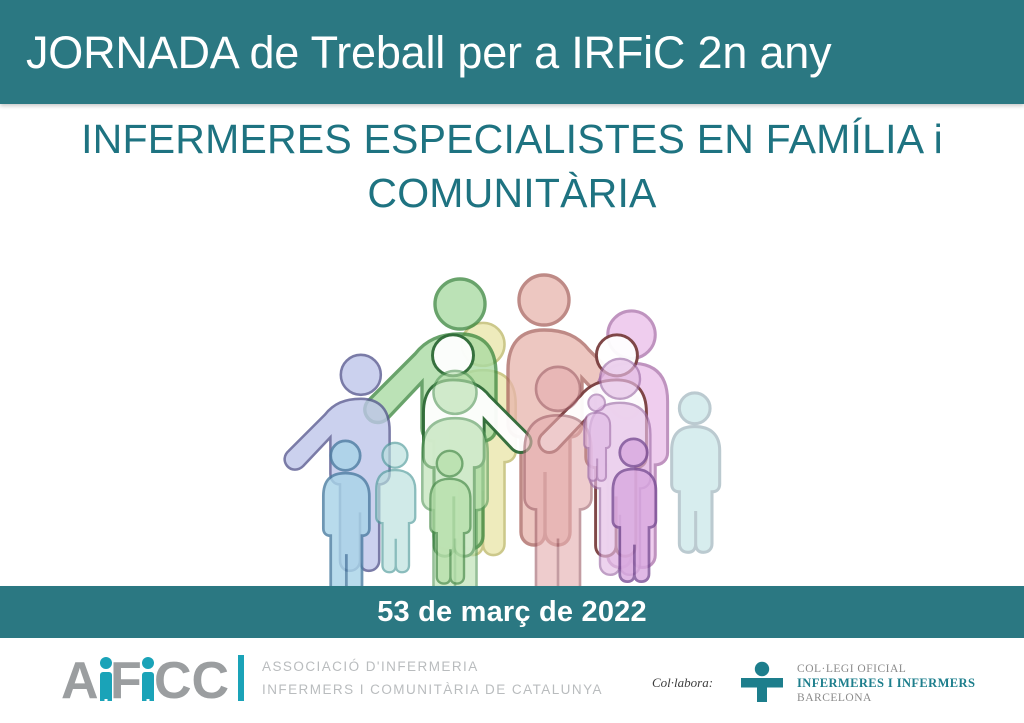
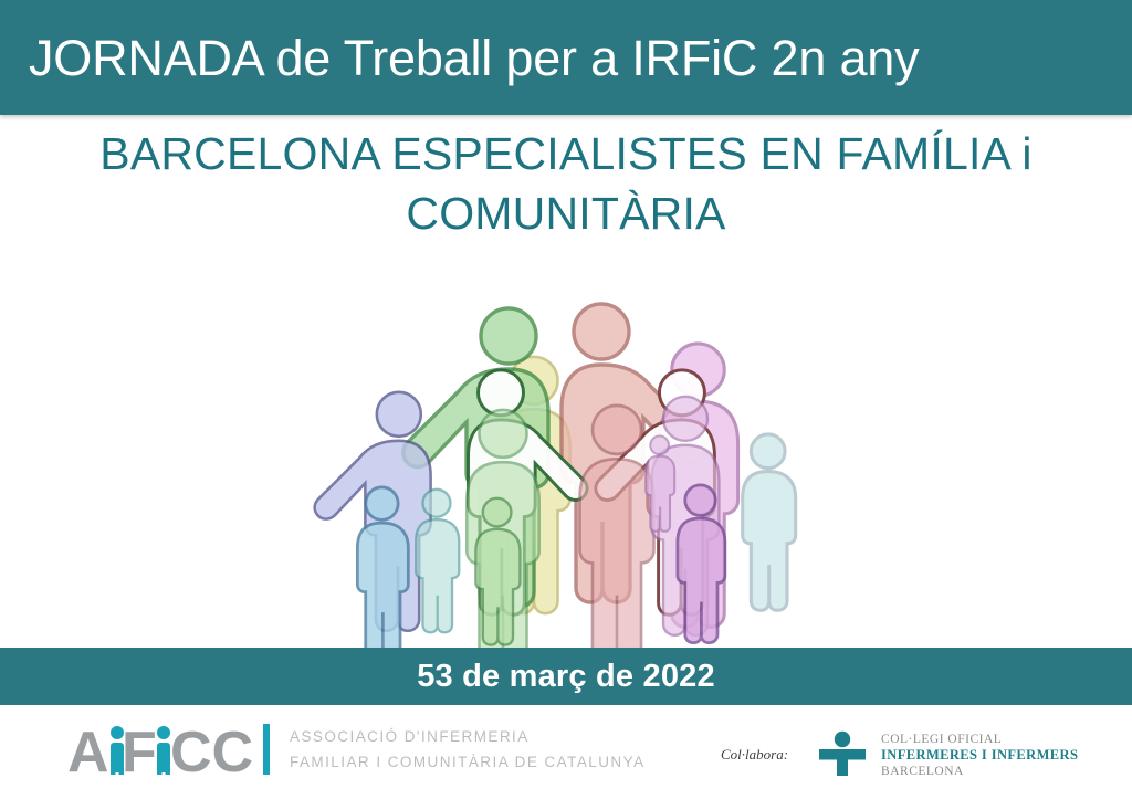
  JORNADA de Treball per a IRFiC 2n any
- INFERMERES ESPECIALISTES EN FAMÍLIA i
+ BARCELONA ESPECIALISTES EN FAMÍLIA i
  COMUNITÀRIA
  53 de març de 2022
  A
  F
  CC
  ASSOCIACIÓ D'INFERMERIA
- INFERMERS I COMUNITÀRIA DE CATALUNYA
+ FAMILIAR I COMUNITÀRIA DE CATALUNYA
  Col·labora:
  COL·LEGI OFICIAL
  INFERMERES I INFERMERS
  BARCELONA
